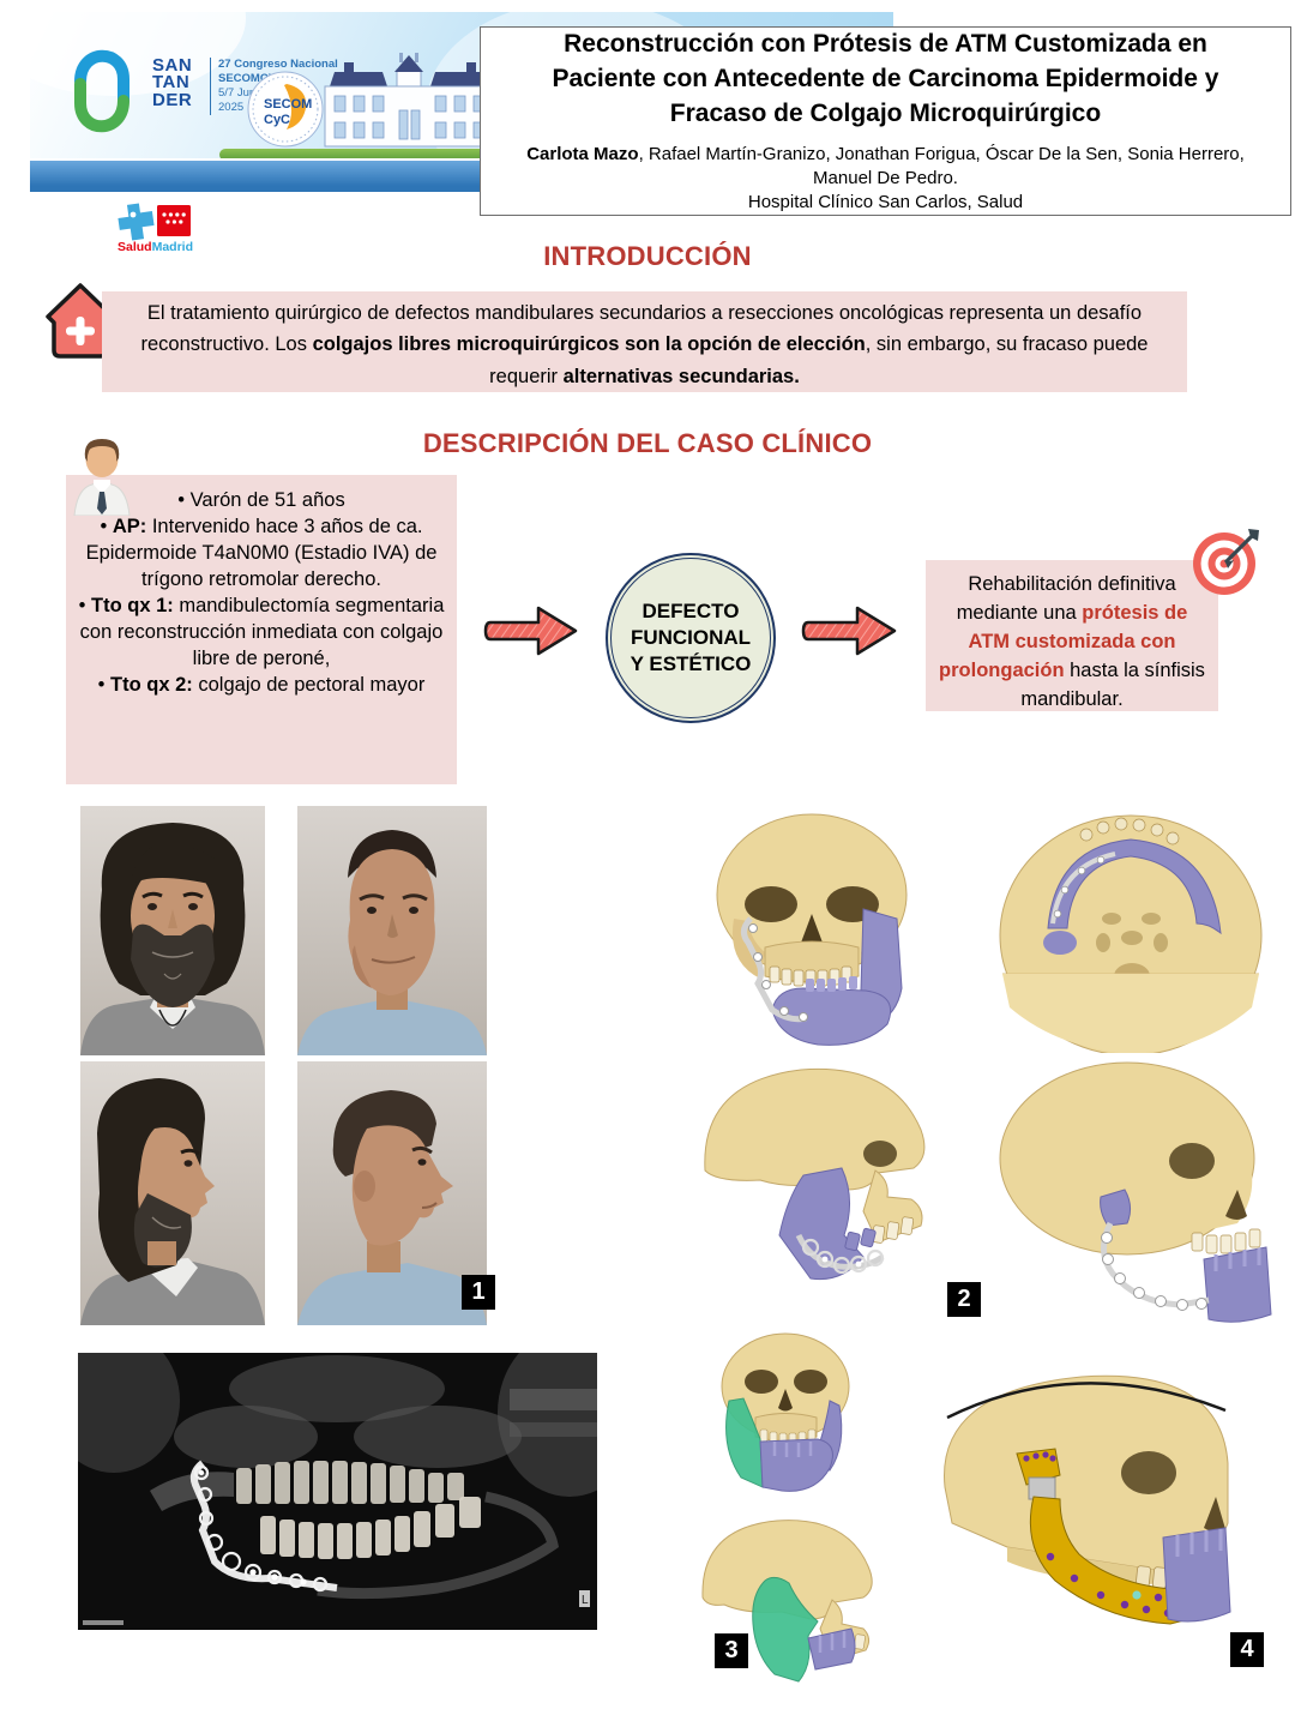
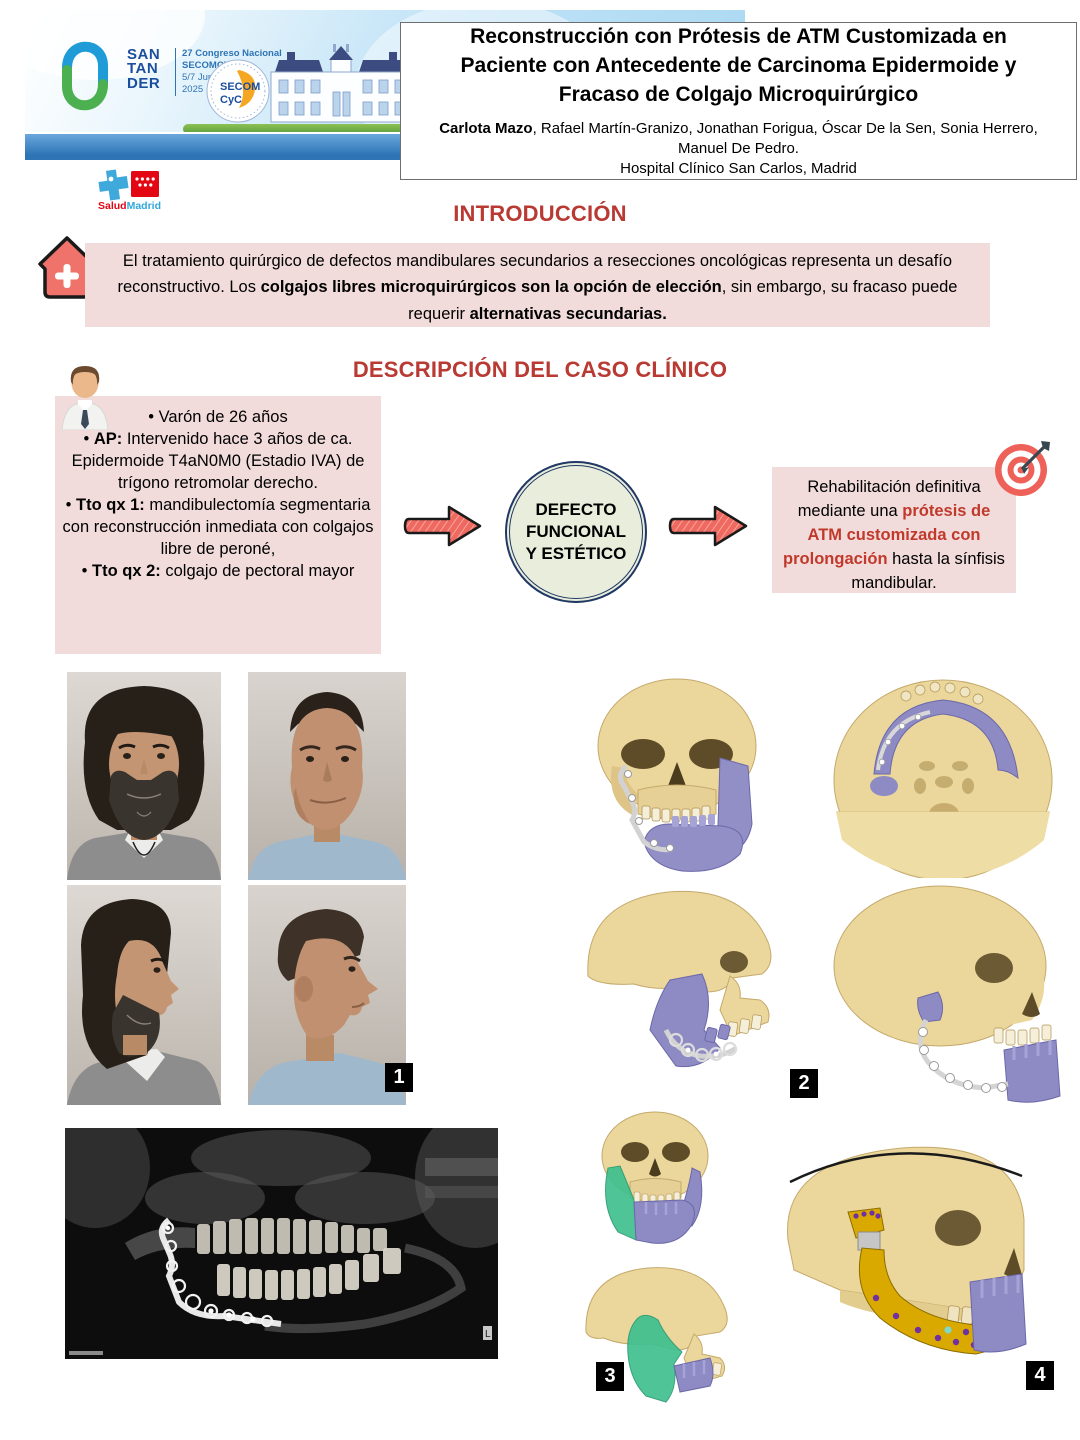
  SAN
  TAN
  DER
  27 Congreso Nacional
  2025
  SECOM
  CyC
  Reconstrucción con Prótesis de ATM Customizada en
  Paciente con Antecedente de Carcinoma Epidermoide y
  Fracaso de Colgajo Microquirúrgico
  Carlota Mazo, Rafael Martín-Granizo, Jonathan Forigua, Óscar De la Sen, Sonia Herrero, Manuel De Pedro.
- Hospital Clínico San Carlos, Salud
+ Hospital Clínico San Carlos, Madrid
  SaludMadrid
  INTRODUCCIÓN
  El tratamiento quirúrgico de defectos mandibulares secundarios a resecciones oncológicas representa un desafío reconstructivo. Los colgajos libres microquirúrgicos son la opción de elección, sin embargo, su fracaso puede requerir alternativas secundarias.
  DESCRIPCIÓN DEL CASO CLÍNICO
- • Varón de 51 años
+ • Varón de 26 años
  • AP: Intervenido hace 3 años de ca. Epidermoide T4aN0M0 (Estadio IVA) de trígono retromolar derecho.
- • Tto qx 1: mandibulectomía segmentaria con reconstrucción inmediata con colgajo libre de peroné,
+ • Tto qx 1: mandibulectomía segmentaria con reconstrucción inmediata con colgajos libre de peroné,
  • Tto qx 2: colgajo de pectoral mayor
  DEFECTO
  FUNCIONAL
  Y ESTÉTICO
  Rehabilitación definitiva mediante una prótesis de ATM customizada con prolongación hasta la sínfisis mandibular.
  1
  L
  2
  3
  4
